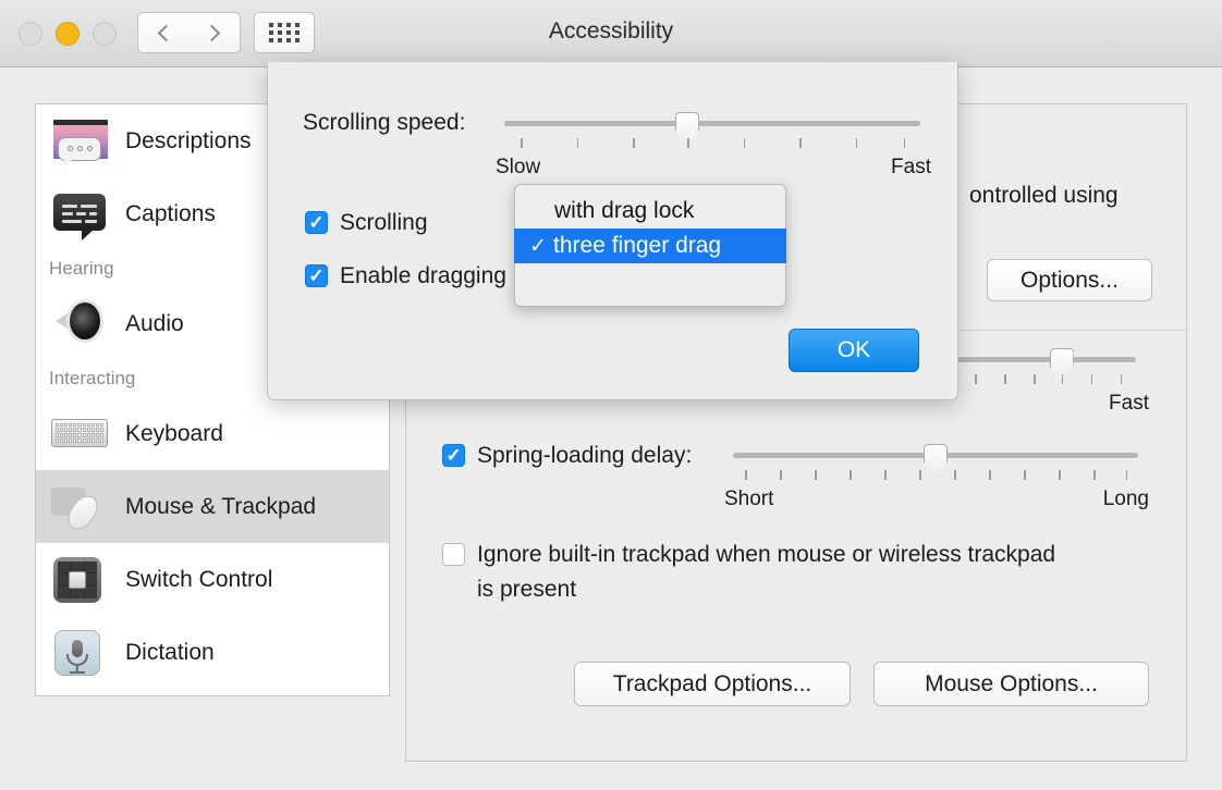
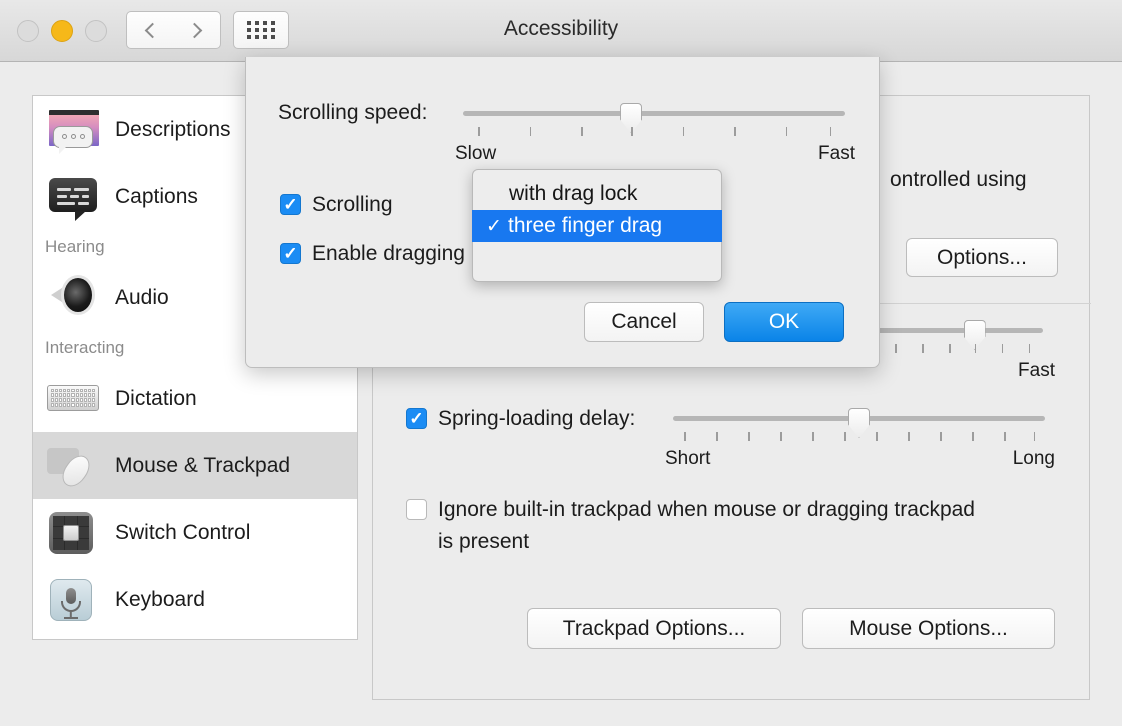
  Accessibility
  Descriptions
  Captions
  Hearing
  Audio
  Interacting
- Keyboard
+ Dictation
  Mouse & Trackpad
  Switch Control
- Dictation
+ Keyboard
  ontrolled using
  Options...
  Fast
  Spring-loading delay:
  Short
  Long
- Ignore built-in trackpad when mouse or wireless trackpad
+ Ignore built-in trackpad when mouse or dragging trackpad
  is present
  Trackpad Options...
  Mouse Options...
  Scrolling speed:
  Slow
  Fast
  Scrolling
  Enable dragging
+ Cancel
  OK
  with drag lock
  ✓
  three finger drag
